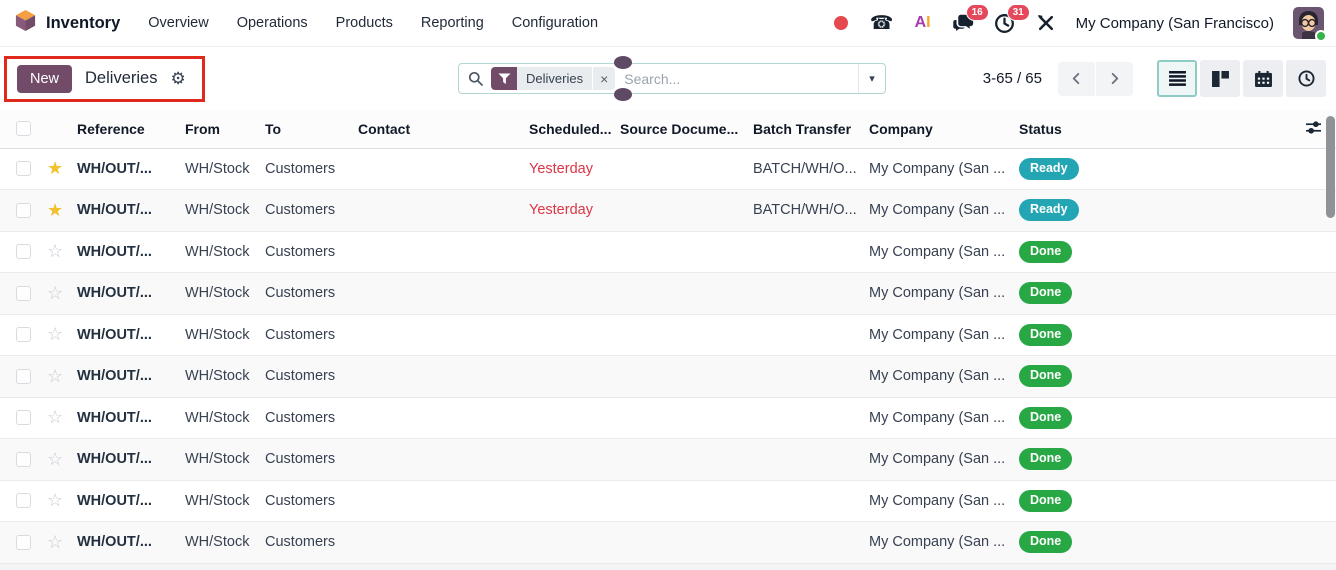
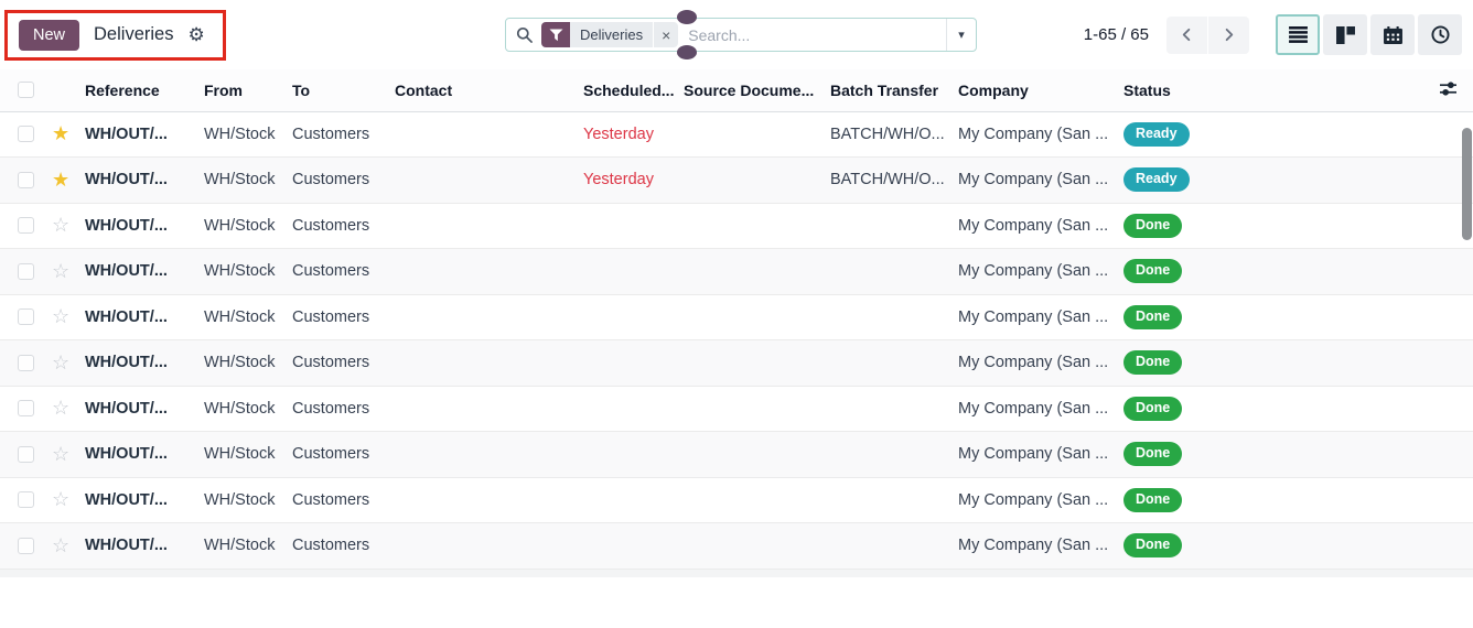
- Inventory
- Overview
- Operations
- Products
- Reporting
- Configuration
- ☎
- A
- I
- 16
- 31
- My Company (San Francisco)
  New
  Deliveries
  ⚙
  Deliveries
  ×
  Search...
  ▾
- 3-65 / 65
+ 1-65 / 65
  		Reference	From	To	Contact	Scheduled...	Source Docume...	Batch Transfer	Company	Status
  	★	WH/OUT/...	WH/Stock	Customers		Yesterday		BATCH/WH/O...	My Company (San ...	Ready
  	★	WH/OUT/...	WH/Stock	Customers		Yesterday		BATCH/WH/O...	My Company (San ...	Ready
  	☆	WH/OUT/...	WH/Stock	Customers					My Company (San ...	Done
  	☆	WH/OUT/...	WH/Stock	Customers					My Company (San ...	Done
  	☆	WH/OUT/...	WH/Stock	Customers					My Company (San ...	Done
  	☆	WH/OUT/...	WH/Stock	Customers					My Company (San ...	Done
  	☆	WH/OUT/...	WH/Stock	Customers					My Company (San ...	Done
  	☆	WH/OUT/...	WH/Stock	Customers					My Company (San ...	Done
  	☆	WH/OUT/...	WH/Stock	Customers					My Company (San ...	Done
  	☆	WH/OUT/...	WH/Stock	Customers					My Company (San ...	Done
